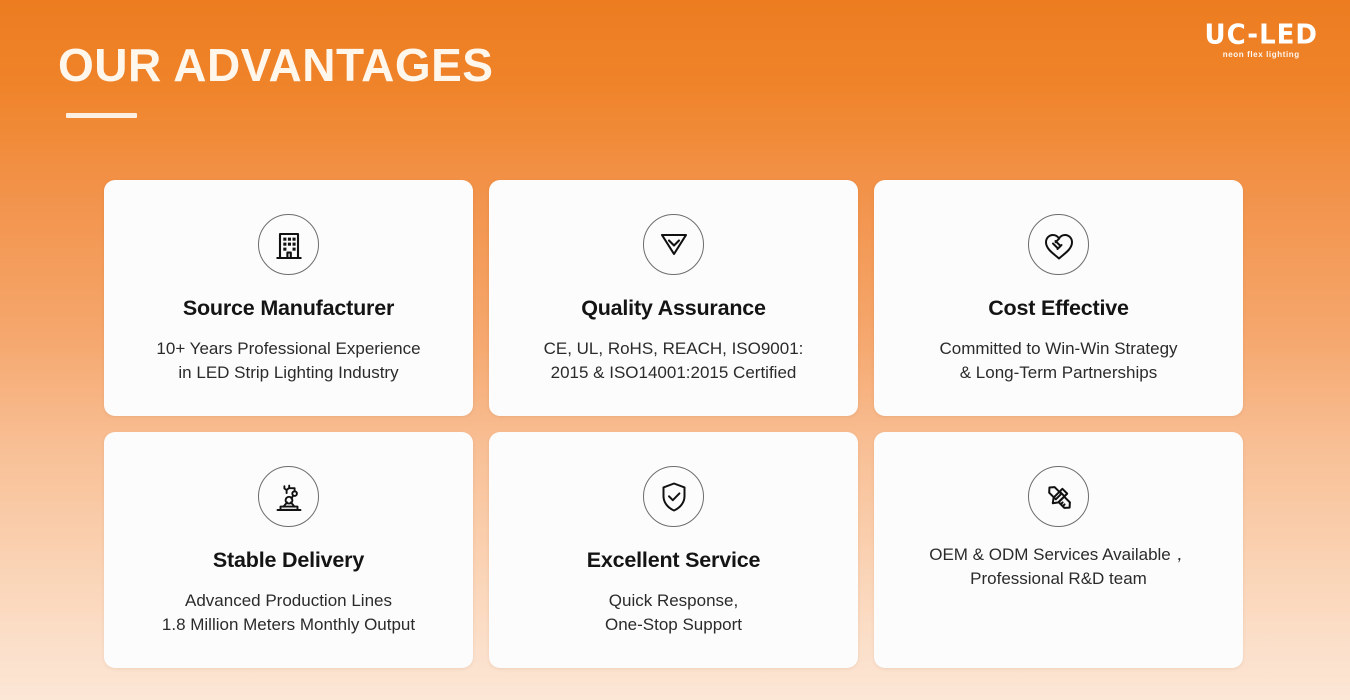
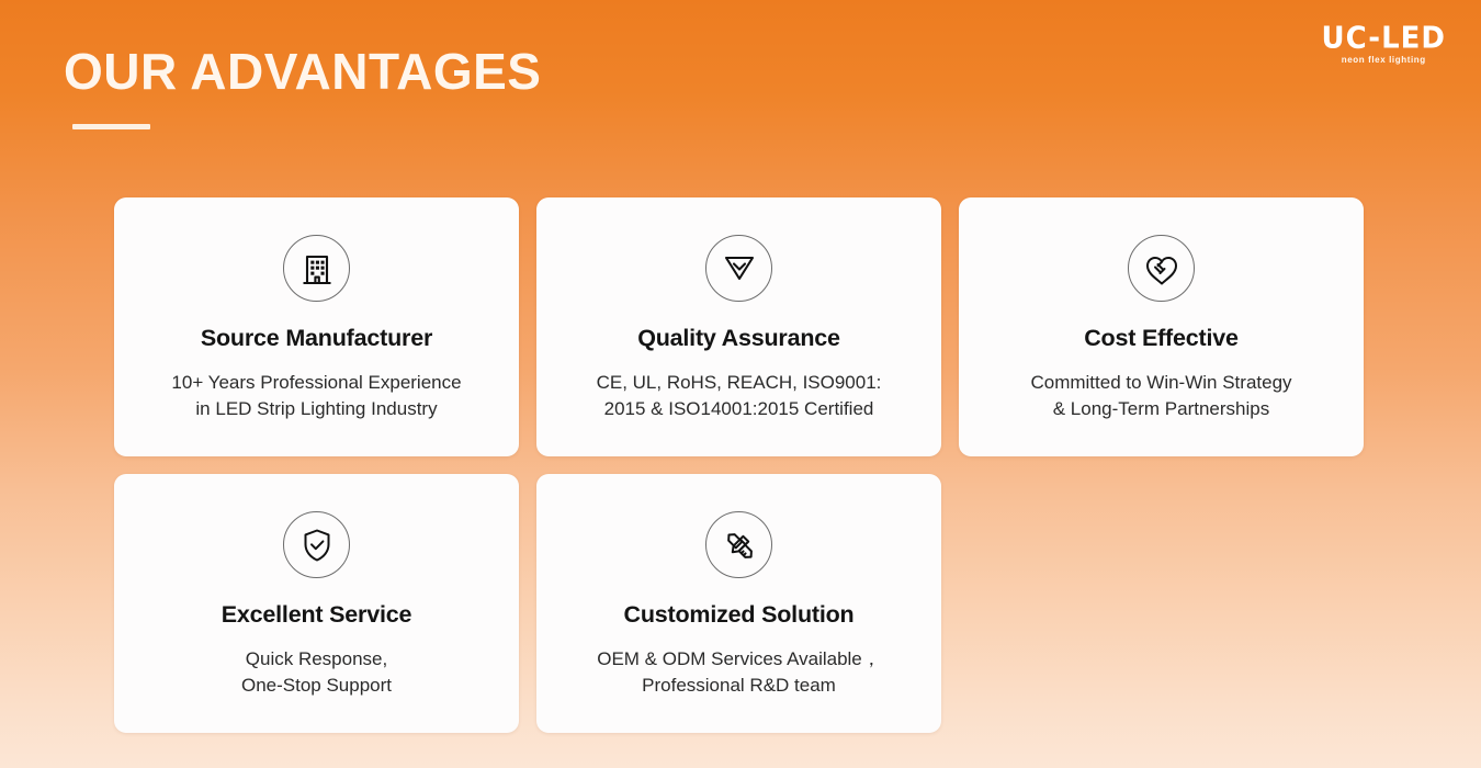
  OUR ADVANTAGES
  UC-LED
  neon flex lighting
  Source Manufacturer
  10+ Years Professional Experience
  in LED Strip Lighting Industry
  Quality Assurance
  CE, UL, RoHS, REACH, ISO9001:
  2015 & ISO14001:2015 Certified
  Cost Effective
  Committed to Win-Win Strategy
  & Long-Term Partnerships
- Stable Delivery
- Advanced Production Lines
- 1.8 Million Meters Monthly Output
  Excellent Service
  Quick Response,
  One-Stop Support
+ Customized Solution
  OEM & ODM Services Available，
  Professional R&D team
